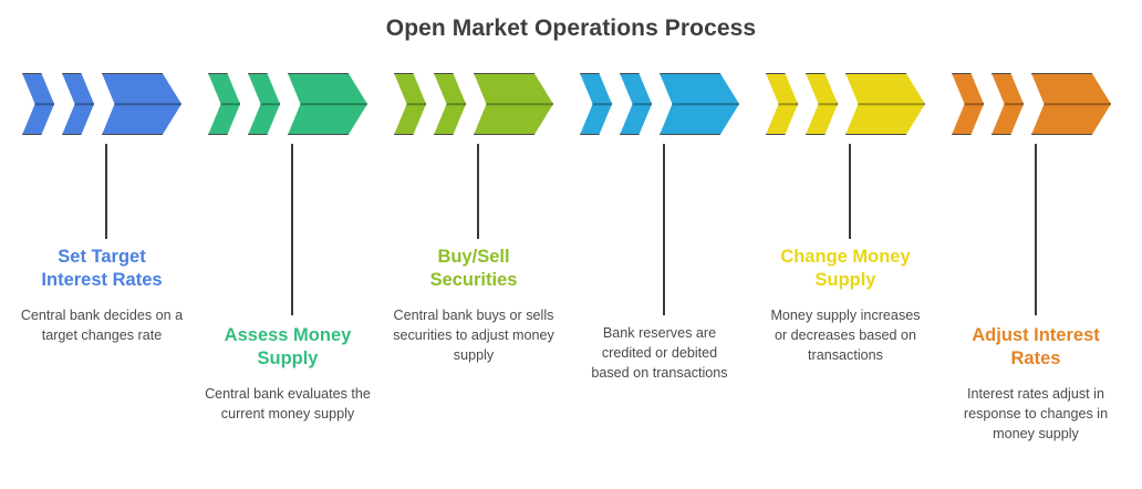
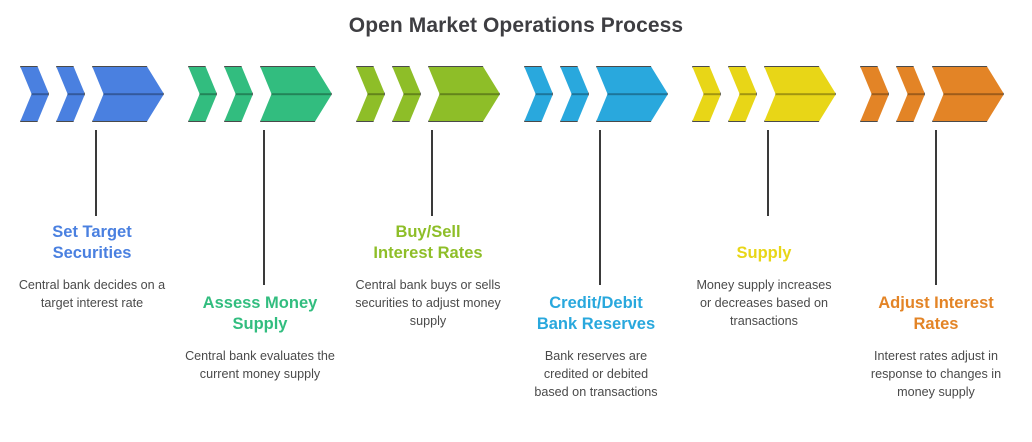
  Open Market Operations Process
  Set Target
- Interest Rates
+ Securities
- Central bank decides on a target changes rate
+ Central bank decides on a target interest rate
  Assess Money
  Supply
  Central bank evaluates the current money supply
  Buy/Sell
- Securities
+ Interest Rates
  Central bank buys or sells securities to adjust money supply
+ Credit/Debit
+ Bank Reserves
  Bank reserves are credited or debited based on transactions
- Change Money
  Supply
  Money supply increases or decreases based on transactions
  Adjust Interest
  Rates
  Interest rates adjust in response to changes in money supply
